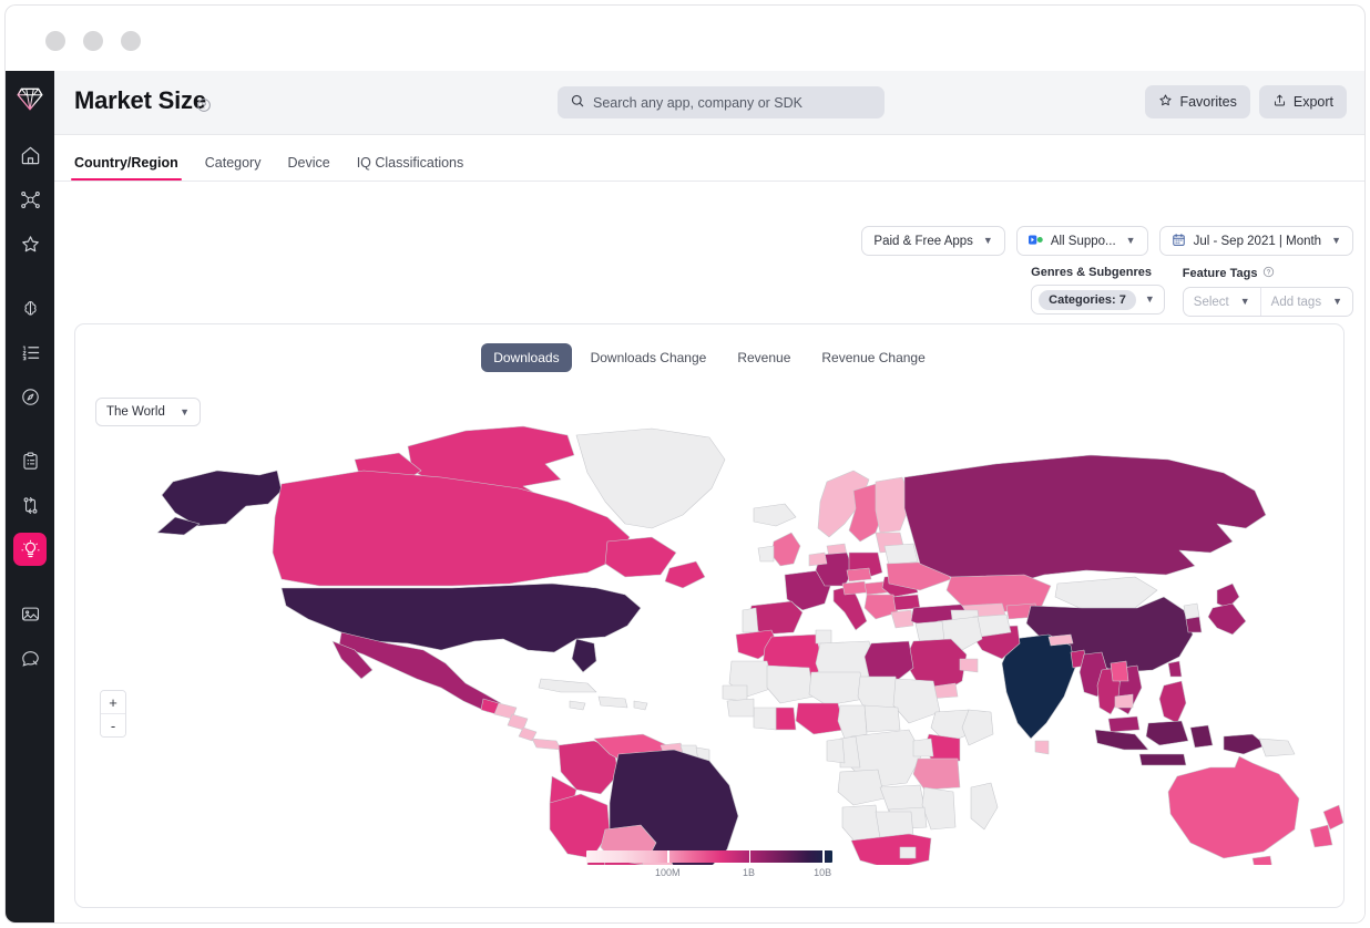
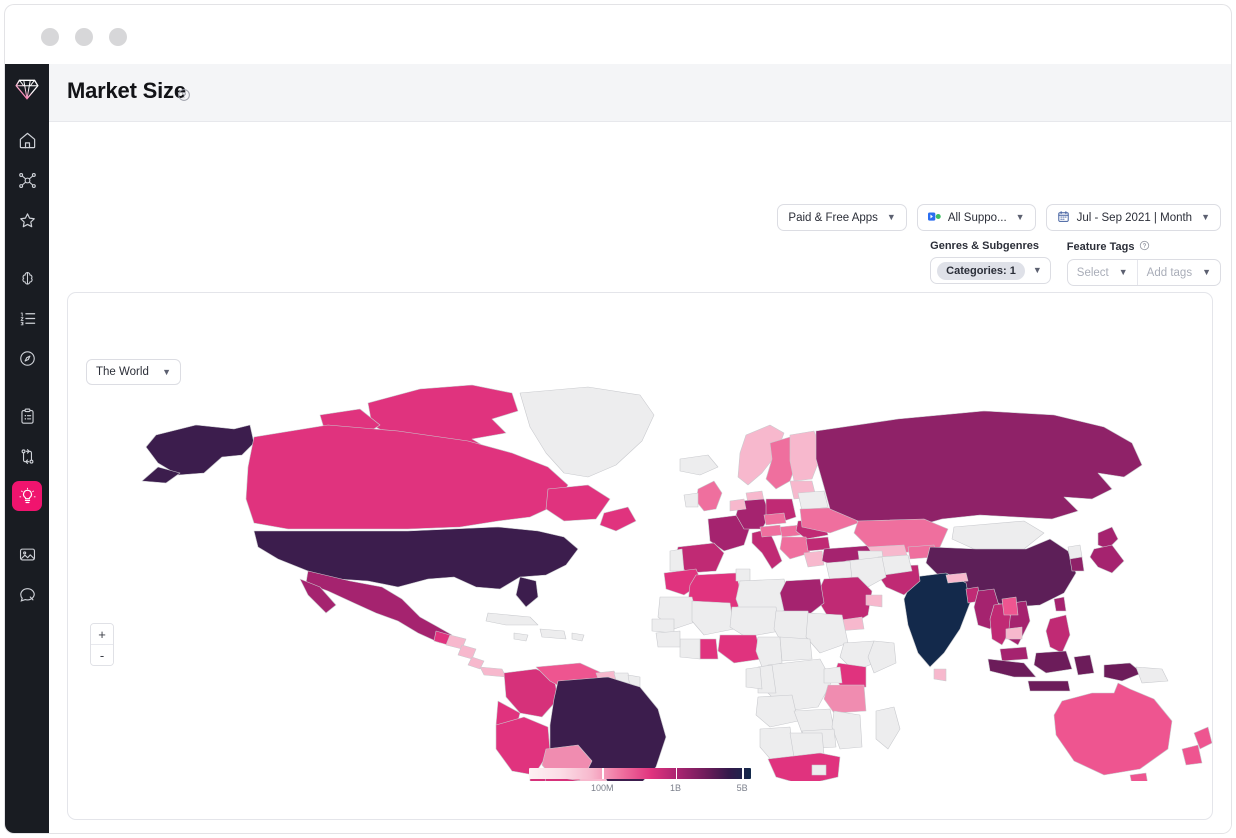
  Market Size
- Search any app, company or SDK
- Favorites
- Export
- Country/Region
- Category
- Device
- IQ Classifications
  Paid & Free Apps
  ▼
  All Suppo...
  ▼
  Jul - Sep 2021 | Month
  ▼
  Genres & Subgenres
- Categories: 7
+ Categories: 1
  ▼
  Feature Tags
  Select
  ▼
  Add tags
  ▼
- Downloads
- Downloads Change
- Revenue
- Revenue Change
  The World
  ▼
  +
  -
  100M
  1B
- 10B
+ 5B
